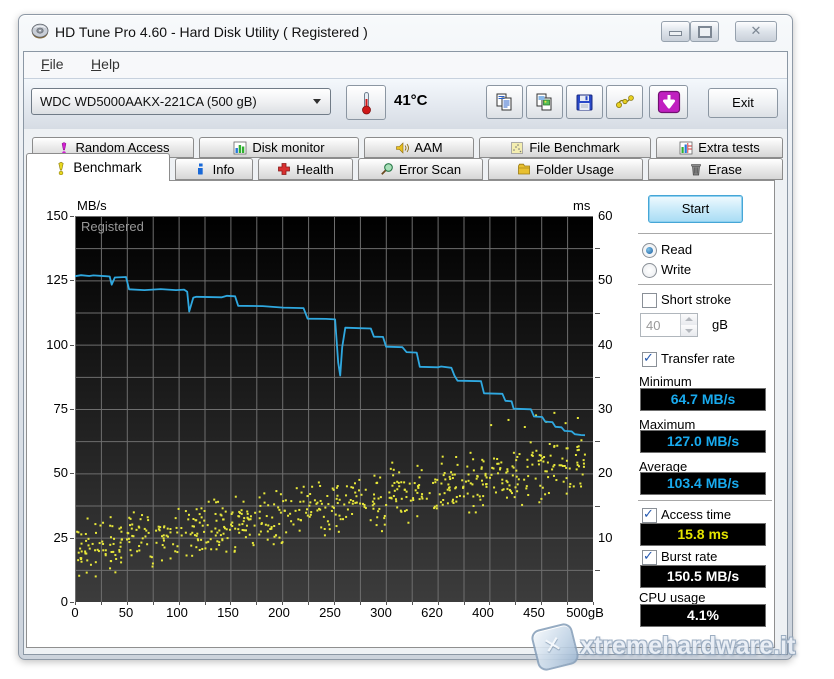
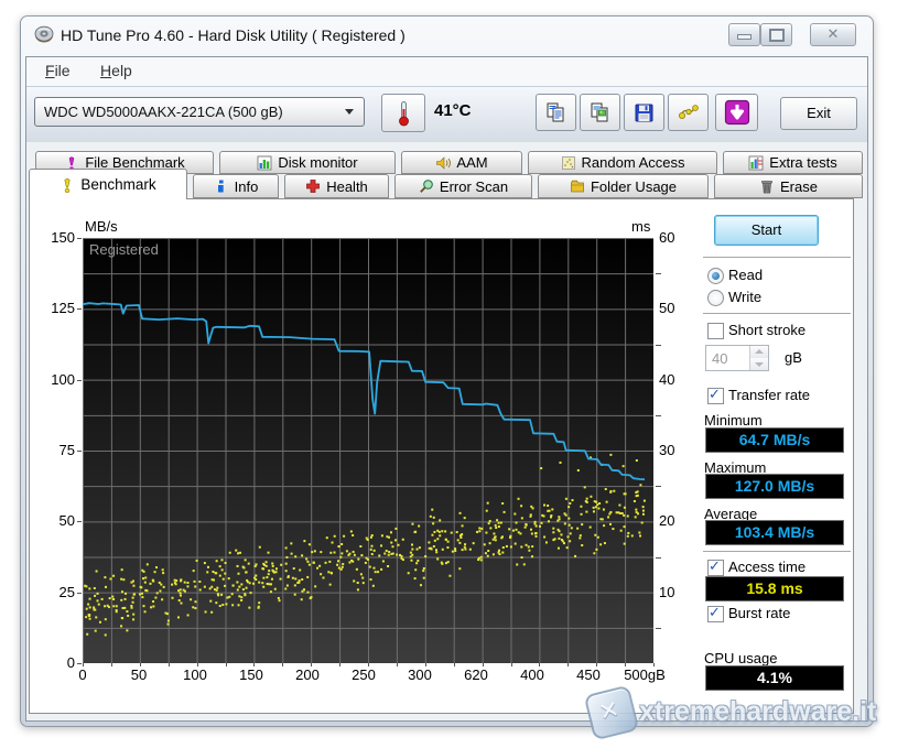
  HD Tune Pro 4.60 - Hard Disk Utility ( Registered )
  ✕
  File Help
  WDC WD5000AAKX-221CA (500 gB)
  41°C
  Exit
- Random Access
+ File Benchmark
  Disk monitor
  AAM
- File Benchmark
+ Random Access
  Extra tests
  Benchmark
  Info
  Health
  Error Scan
  Folder Usage
  Erase
  MB/s
  ms
  150
  125
  100
  75
  50
  25
  0
  60
  50
  40
  30
  20
  10
  0
  50
  100
  150
  200
  250
  300
  620
  400
  450
  500gB
  Registered
  Start
  Read
  Write
  Short stroke
  40
  gB
  Transfer rate
  Minimum
  64.7 MB/s
  Maximum
  127.0 MB/s
  Average
  103.4 MB/s
  Access time
  15.8 ms
  Burst rate
- 150.5 MB/s
  CPU usage
  4.1%
  xtremehardware.it
